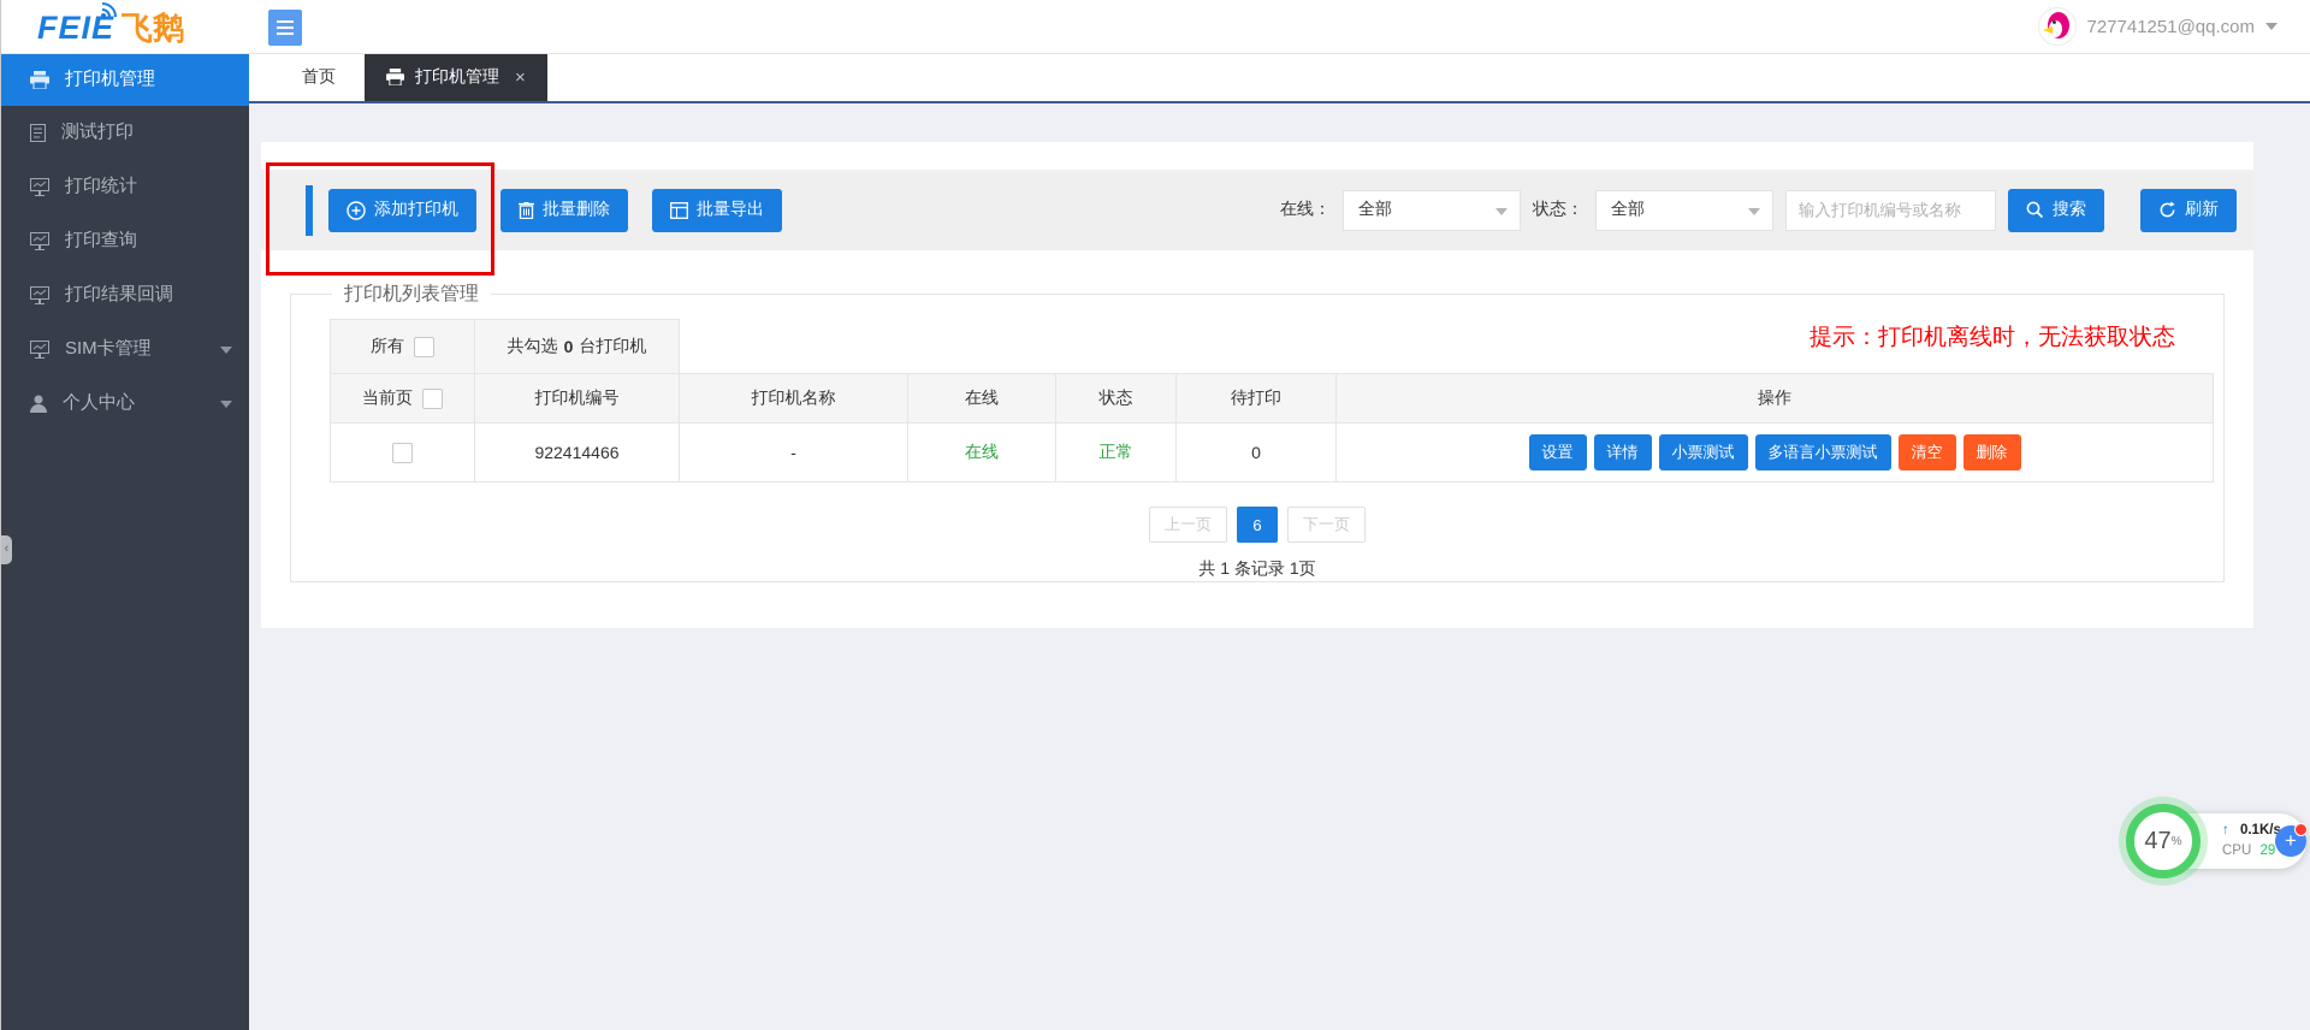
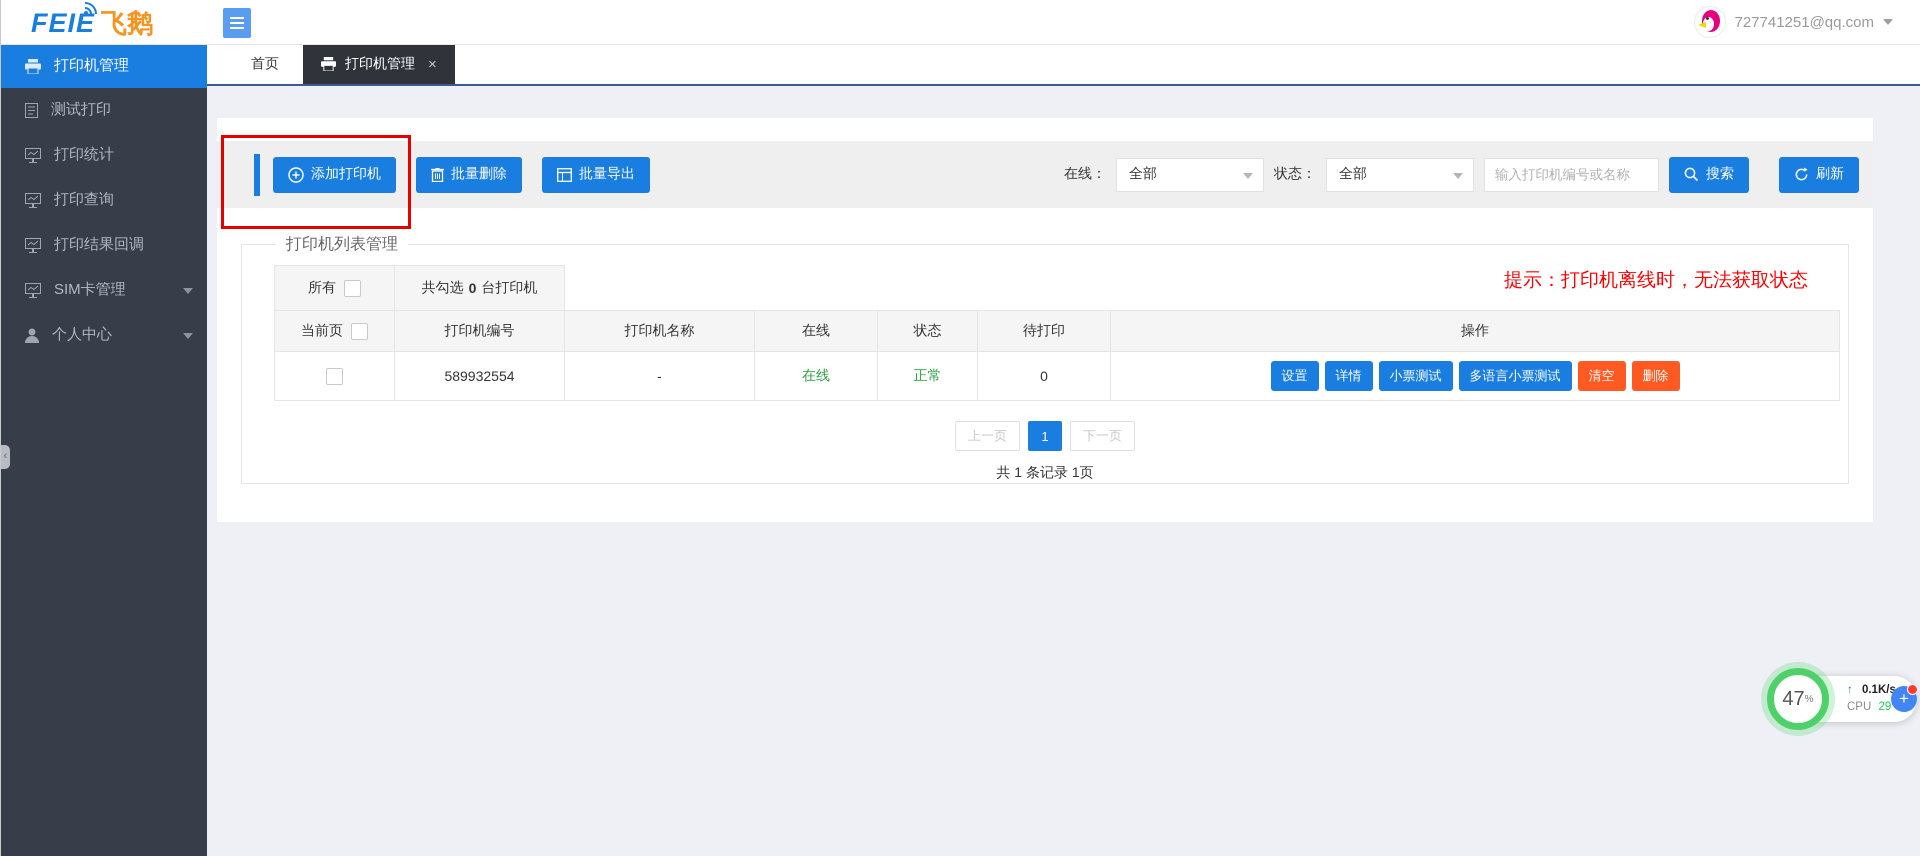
  FEIE
  飞鹅
  727741251@qq.com
  打印机管理
  测试打印
  打印统计
  打印查询
  打印结果回调
  SIM卡管理
  个人中心
  ‹
  首页
  打印机管理
  ×
  添加打印机
  批量删除
  批量导出
  在线：
  全部
  状态：
  全部
  输入打印机编号或名称
  搜索
  刷新
  打印机列表管理
  提示：打印机离线时，无法获取状态
  所有	共勾选 0 台打印机
  当前页	打印机编号	打印机名称	在线	状态	待打印	操作
- 	922414466	-	在线	正常	0	设置 详情 小票测试 多语言小票测试 清空 删除
+ 	589932554	-	在线	正常	0	设置 详情 小票测试 多语言小票测试 清空 删除
  上一页
- 6
+ 1
  下一页
  共 1 条记录 1页
  ↑ 0.1K/s
  CPU 29
  47
  %
  +
